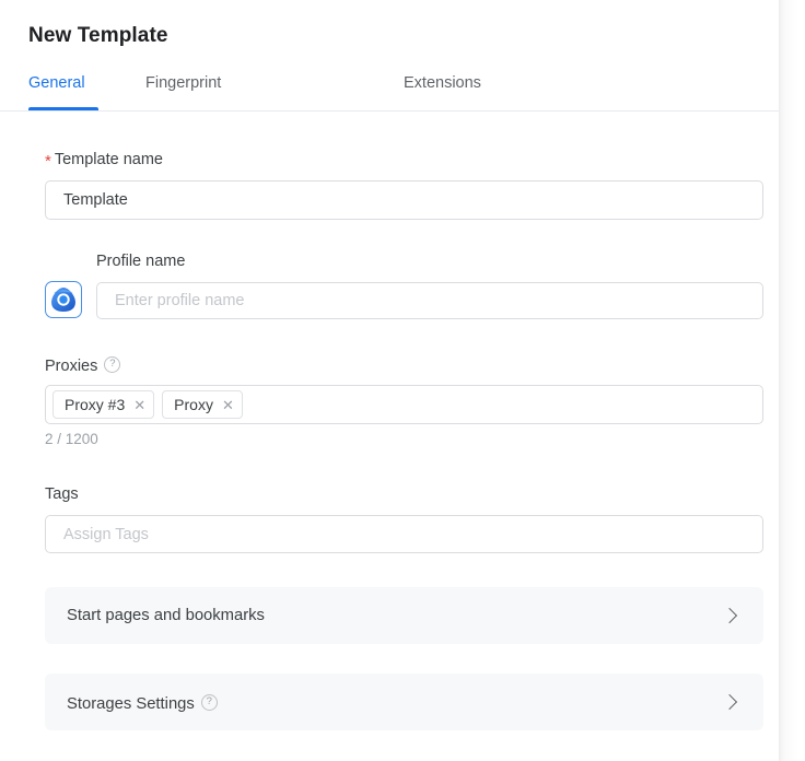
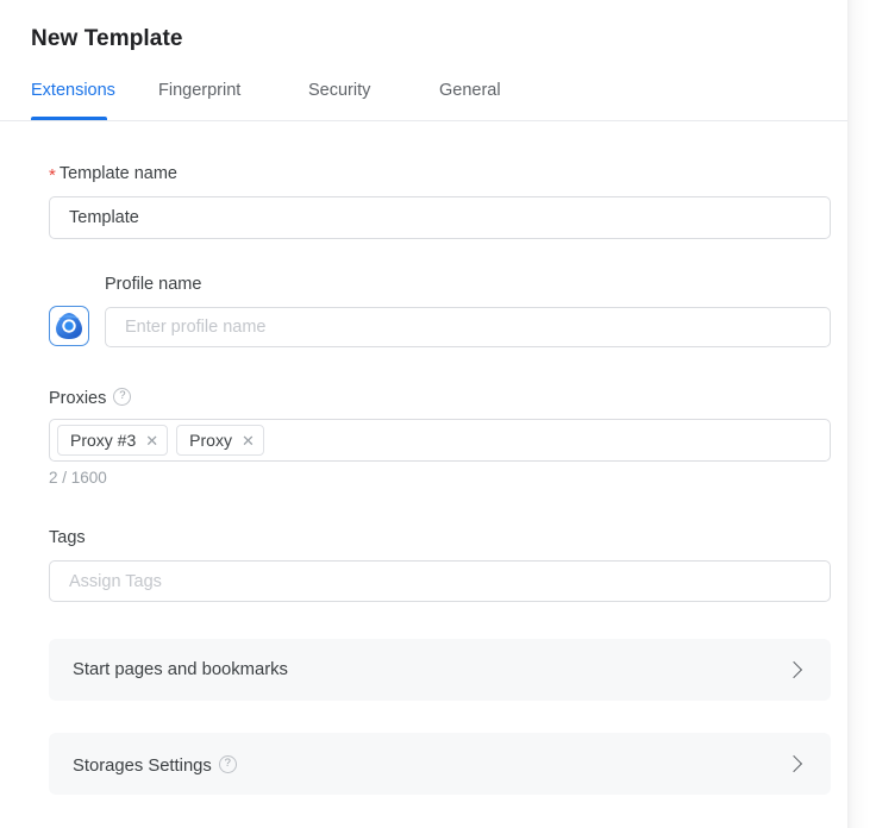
  New Template
- General
+ Extensions
  Fingerprint
+ Security
- Extensions
+ General
  * Template name
  Template
  Profile name
  Enter profile name
  Proxies
  Proxy #3
  ✕
  Proxy
  ✕
- 2 / 1200
+ 2 / 1600
  Tags
  Assign Tags
  Start pages and bookmarks
  Storages Settings
